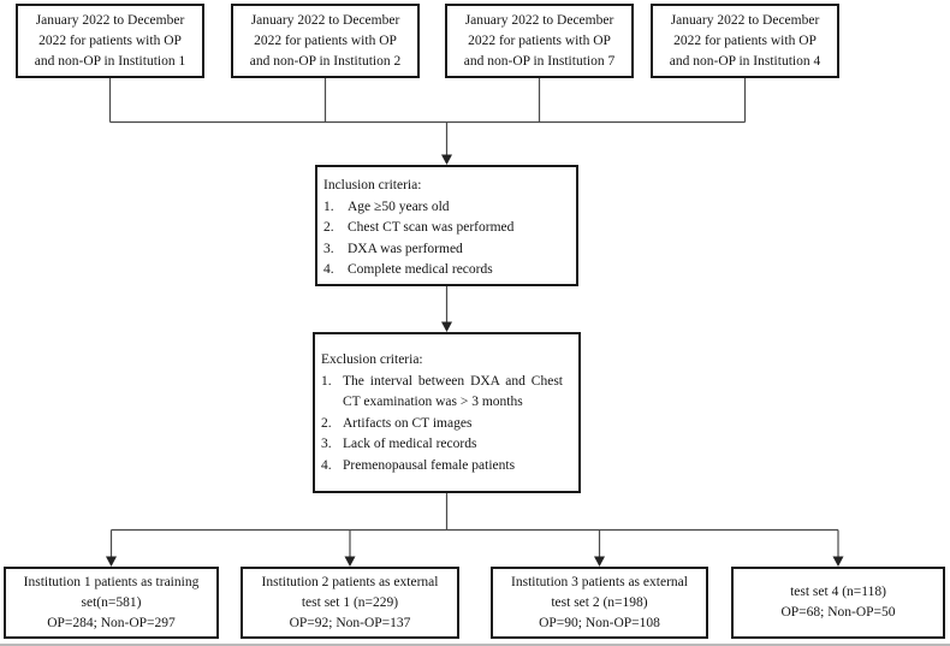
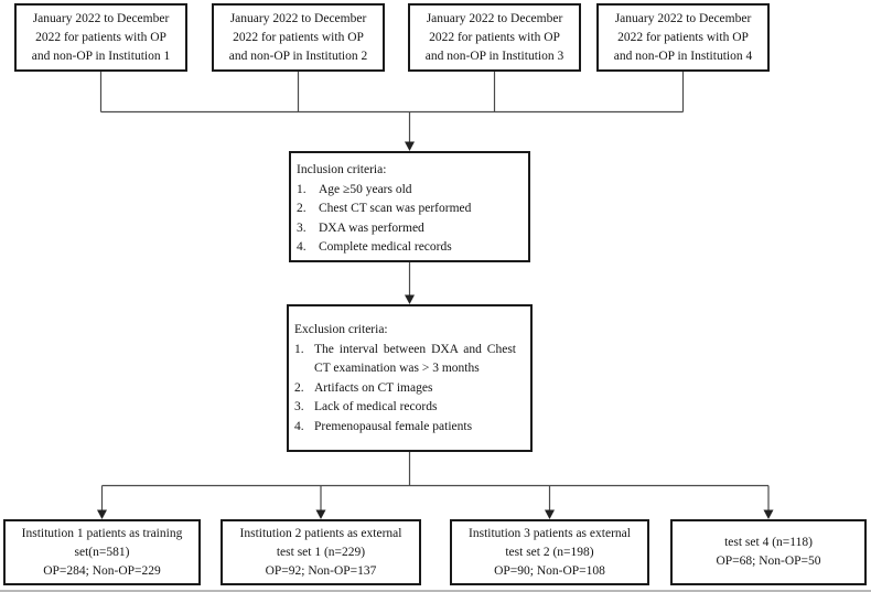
  January 2022 to December
  2022 for patients with OP
  and non-OP in Institution 1
  January 2022 to December
  2022 for patients with OP
  and non-OP in Institution 2
  January 2022 to December
  2022 for patients with OP
- and non-OP in Institution 7
+ and non-OP in Institution 3
  January 2022 to December
  2022 for patients with OP
  and non-OP in Institution 4
  Inclusion criteria:
  1.
  Age ≥50 years old
  2.
  Chest CT scan was performed
  3.
  DXA was performed
  4.
  Complete medical records
  Exclusion criteria:
  1.
  The interval between DXA and Chest CT examination was > 3 months
  2.
  Artifacts on CT images
  3.
  Lack of medical records
  4.
  Premenopausal female patients
  Institution 1 patients as training
  set(n=581)
- OP=284; Non-OP=297
+ OP=284; Non-OP=229
  Institution 2 patients as external
  test set 1 (n=229)
  OP=92; Non-OP=137
  Institution 3 patients as external
  test set 2 (n=198)
  OP=90; Non-OP=108
  test set 4 (n=118)
  OP=68; Non-OP=50
